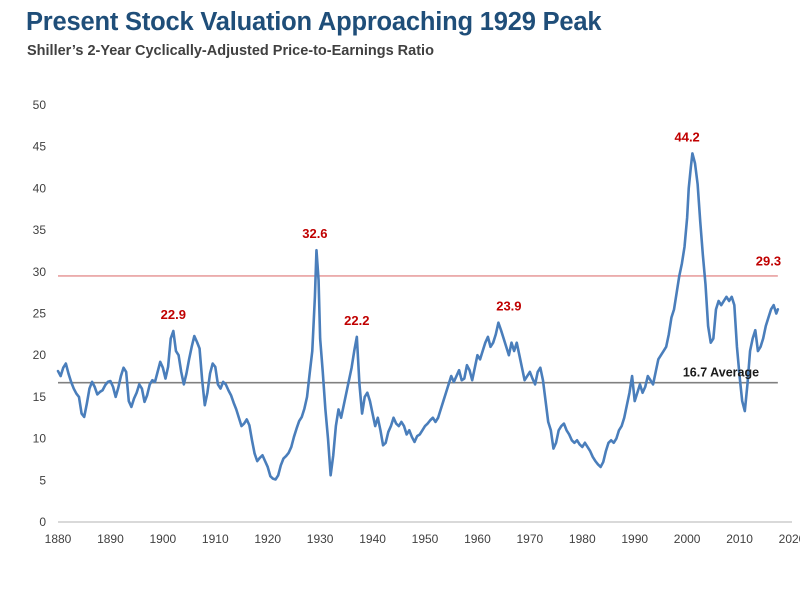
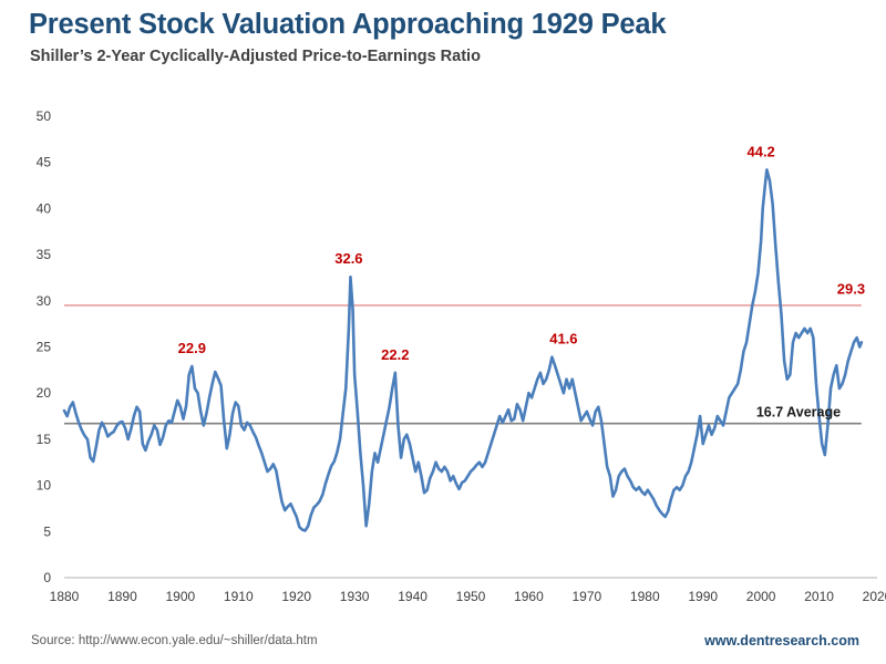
  Present Stock Valuation Approaching 1929 Peak
  Shiller’s 2-Year Cyclically-Adjusted Price-to-Earnings Ratio
  0
  5
  10
  15
  20
  25
  30
  35
  40
  45
  50
  1880
  1890
  1900
  1910
  1920
  1930
  1940
  1950
  1960
  1970
  1980
  1990
  2000
  2010
  202
  22.9
  32.6
  22.2
- 23.9
+ 41.6
  44.2
  29.3
  16.7 Average
+ Source: http://www.econ.yale.edu/~shiller/data.htm
+ www.dentresearch.com
